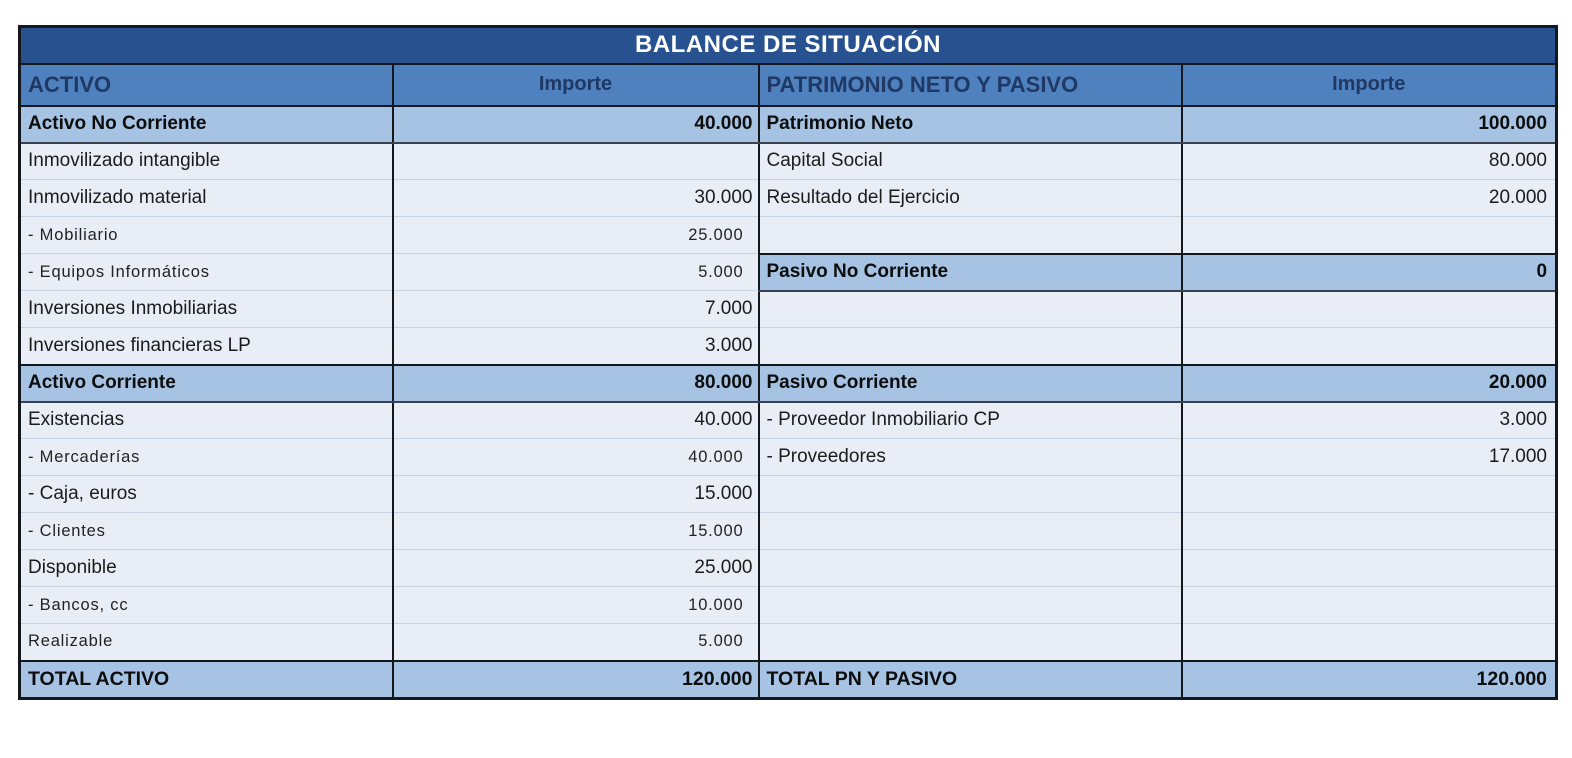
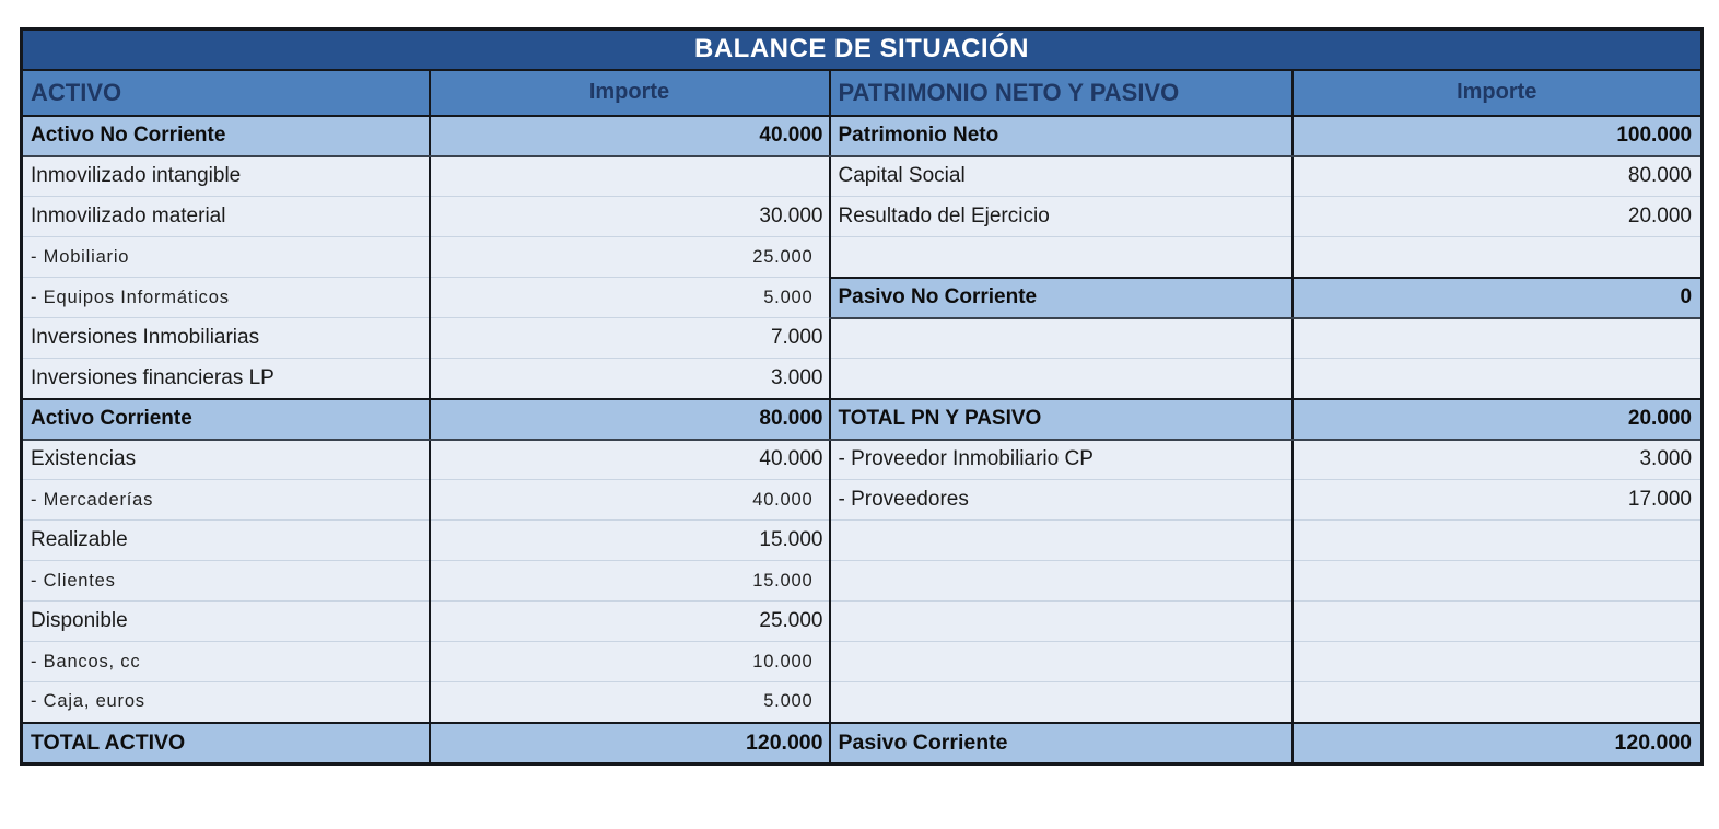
  BALANCE DE SITUACIÓN
  ACTIVO	Importe	PATRIMONIO NETO Y PASIVO	Importe
  Activo No Corriente	40.000	Patrimonio Neto	100.000
  Inmovilizado intangible		Capital Social	80.000
  Inmovilizado material	30.000	Resultado del Ejercicio	20.000
  - Mobiliario	25.000
  - Equipos Informáticos	5.000	Pasivo No Corriente	0
  Inversiones Inmobiliarias	7.000
  Inversiones financieras LP	3.000
- Activo Corriente	80.000	Pasivo Corriente	20.000
+ Activo Corriente	80.000	TOTAL PN Y PASIVO	20.000
  Existencias	40.000	- Proveedor Inmobiliario CP	3.000
  - Mercaderías	40.000	- Proveedores	17.000
- - Caja, euros	15.000
+ Realizable	15.000
  - Clientes	15.000
  Disponible	25.000
  - Bancos, cc	10.000
- Realizable	5.000
+ - Caja, euros	5.000
- TOTAL ACTIVO	120.000	TOTAL PN Y PASIVO	120.000
+ TOTAL ACTIVO	120.000	Pasivo Corriente	120.000
